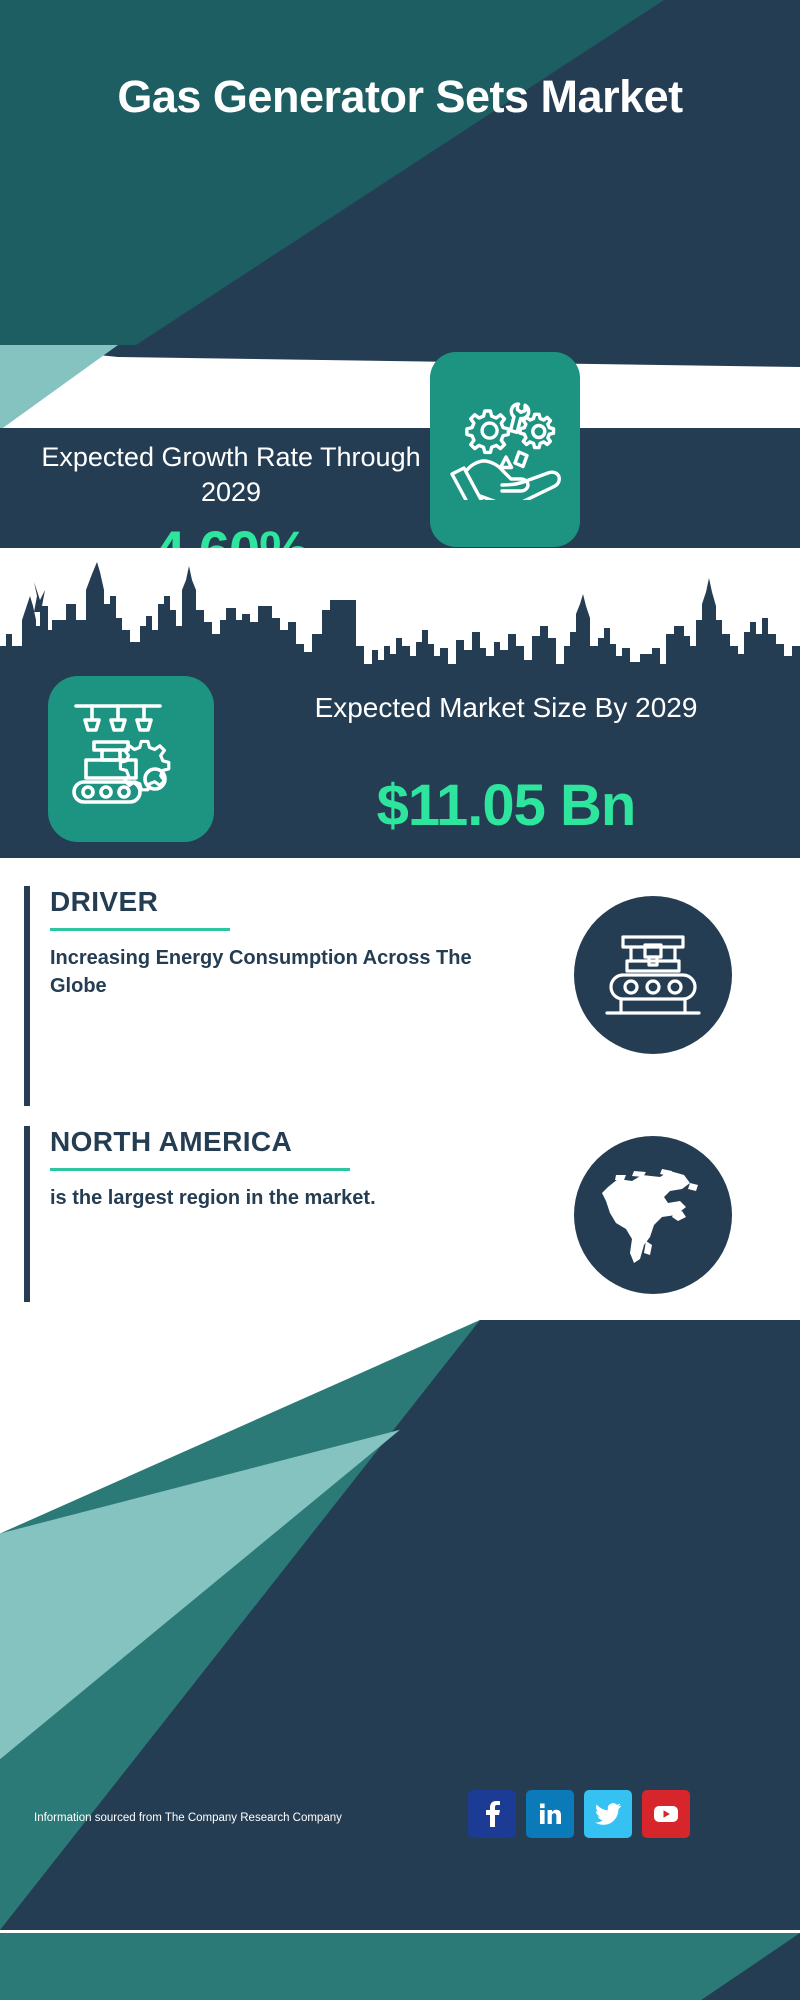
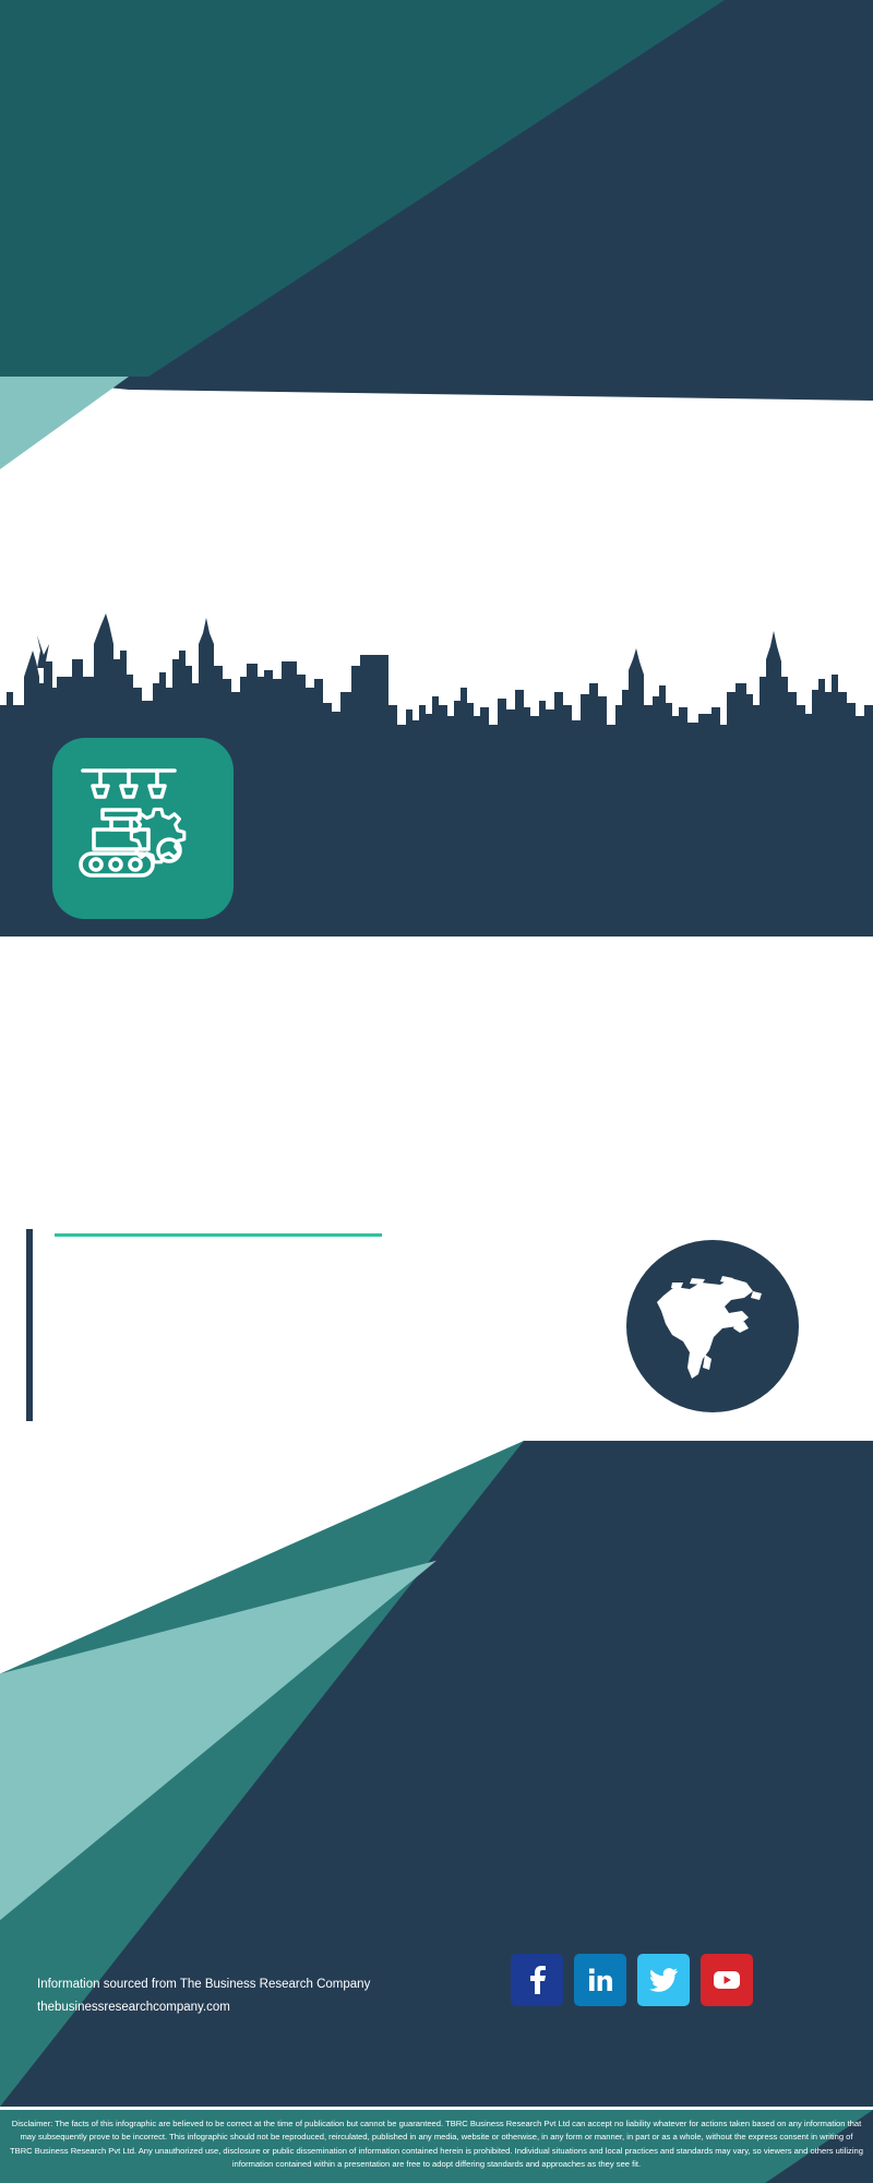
- Gas Generator Sets Market
- Expected Growth Rate Through 2029
- Expected Market Size By 2029
- $11.05 Bn
- DRIVER
- Increasing Energy Consumption Across The Globe
- NORTH AMERICA
- is the largest region in the market.
- Information sourced from The Company Research Company
+ Information sourced from The Business Research Company
+ thebusinessresearchcompany.com
+ Disclaimer: The facts of this infographic are believed to be correct at the time of publication but cannot be guaranteed. TBRC Business Research Pvt Ltd can accept no liability whatever for actions taken based on any information that may subsequently prove to be incorrect. This infographic should not be reproduced, reirculated, published in any media, website or otherwise, in any form or manner, in part or as a whole, without the express consent in writing of TBRC Business Research Pvt Ltd. Any unauthorized use, disclosure or public dissemination of information contained herein is prohibited. Individual situations and local practices and standards may vary, so viewers and others utilizing information contained within a presentation are free to adopt differing standards and approaches as they see fit.
